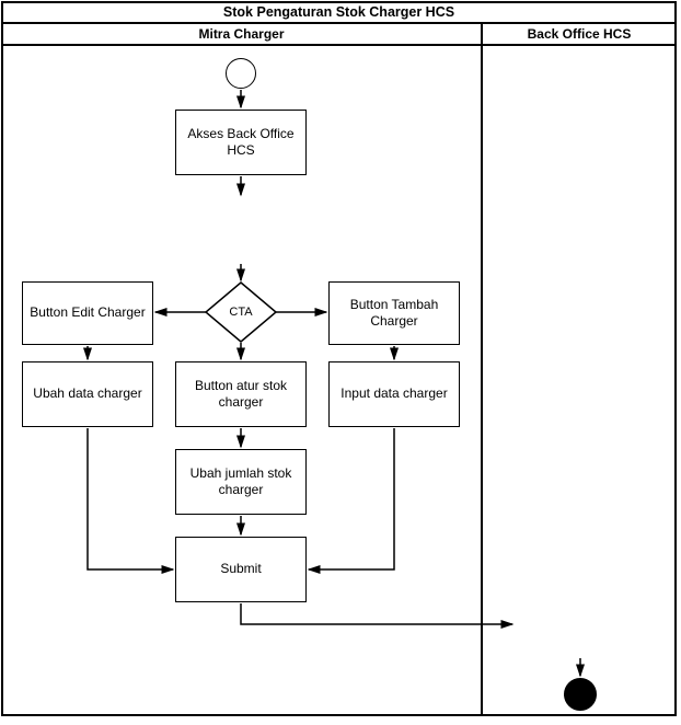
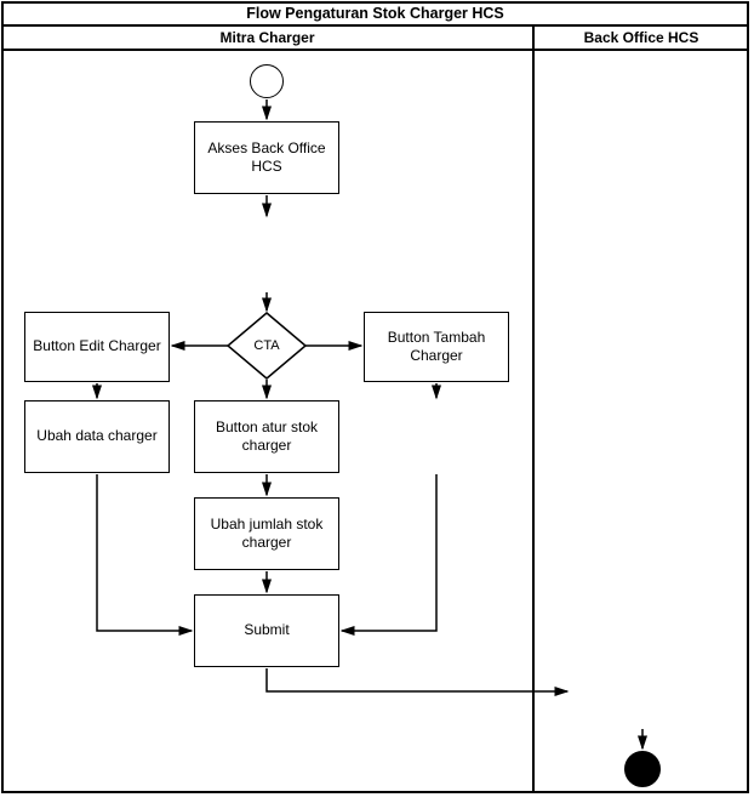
- Stok Pengaturan Stok Charger HCS
+ Flow Pengaturan Stok Charger HCS
  Mitra Charger
  Back Office HCS
  Akses Back Office
  HCS
  CTA
  Button Edit Charger
  Button Tambah
  Charger
  Ubah data charger
  Button atur stok
  charger
- Input data charger
  Ubah jumlah stok
  charger
  Submit
